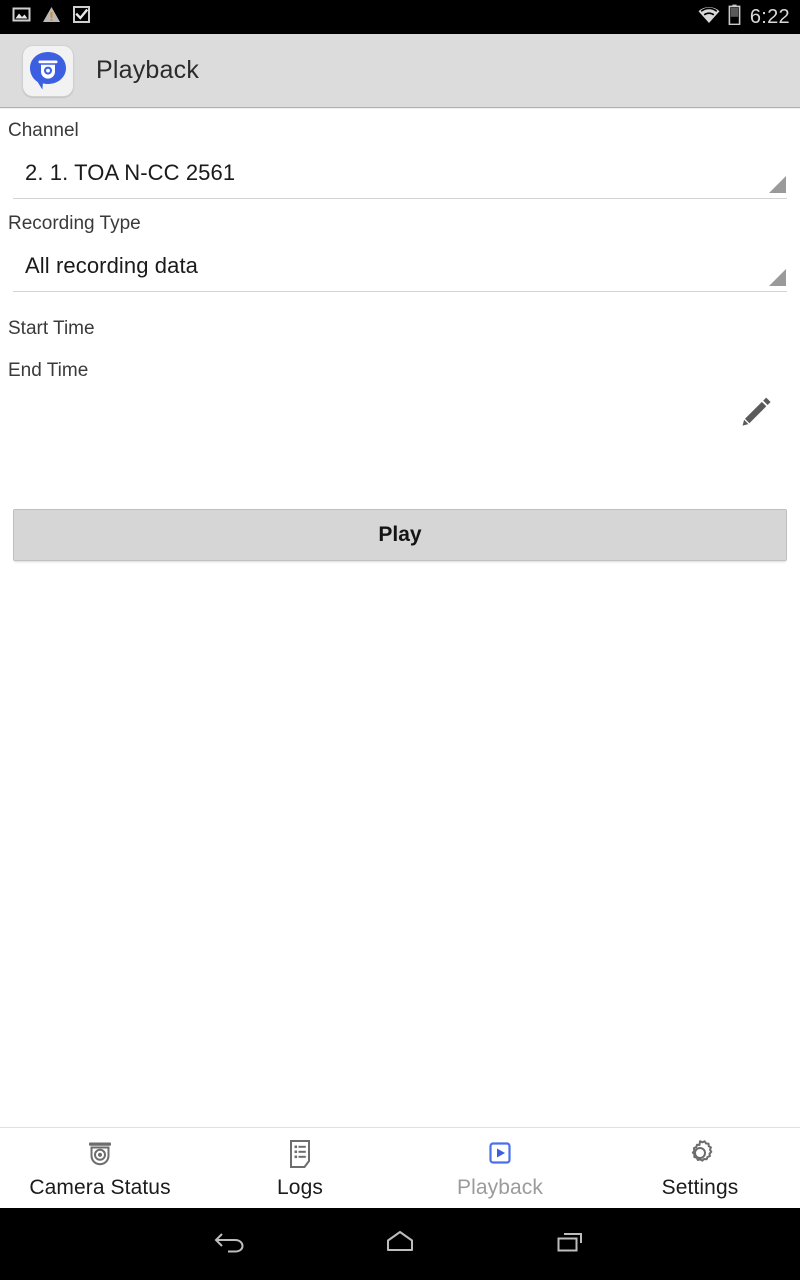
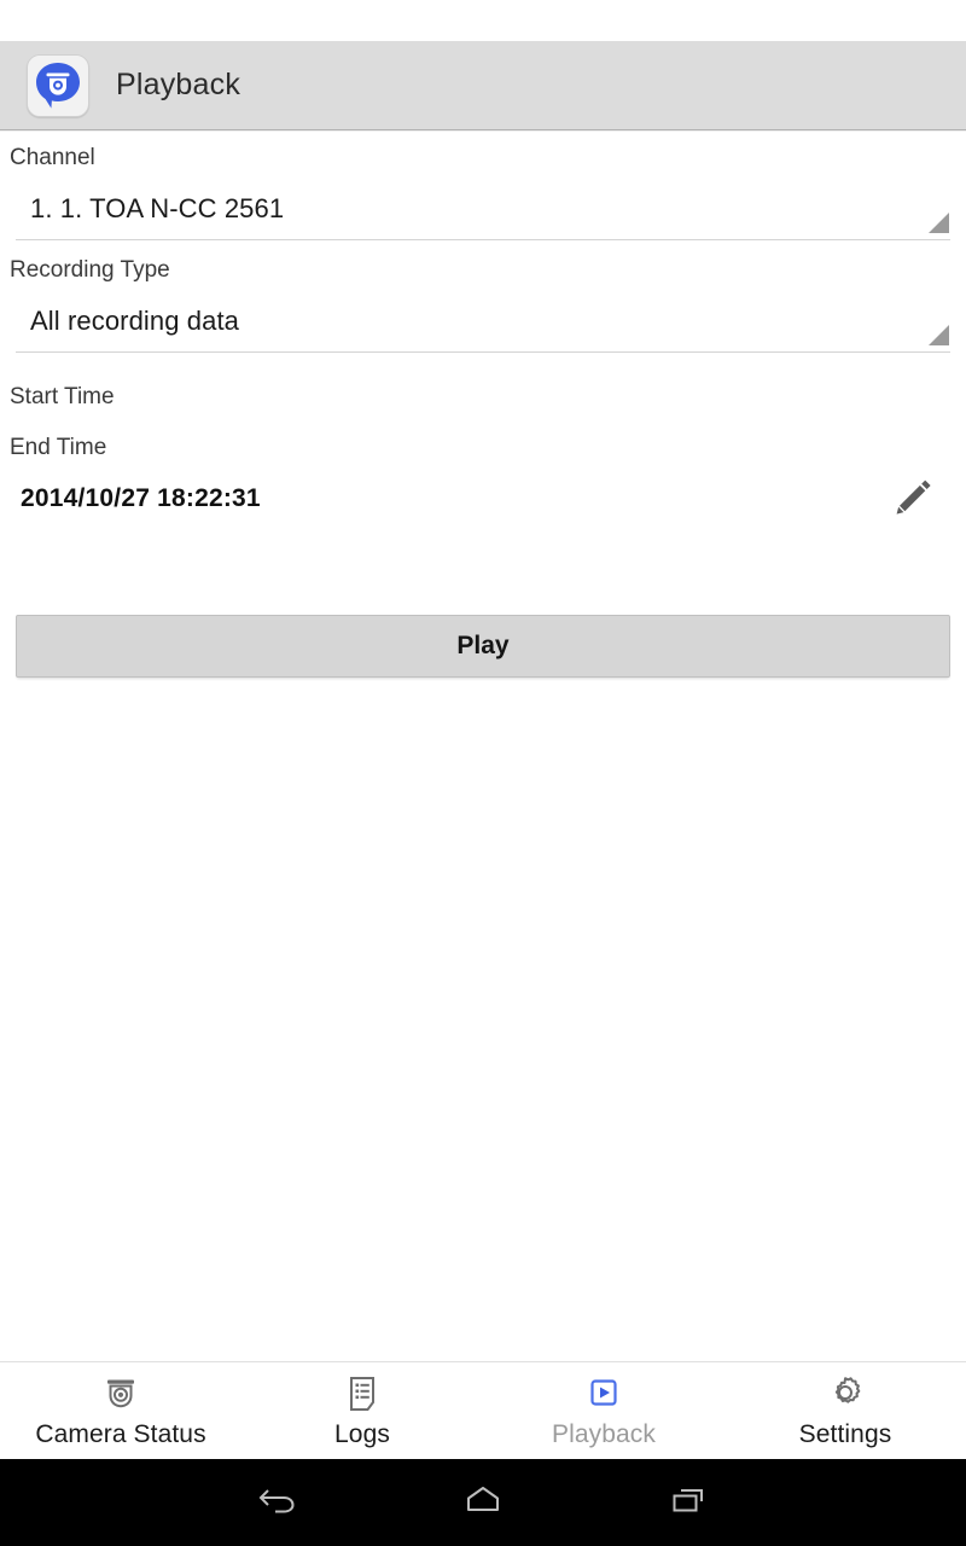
- 6:22
  Playback
  Channel
- 2. 1. TOA N-CC 2561
+ 1. 1. TOA N-CC 2561
  Recording Type
  All recording data
  Start Time
  End Time
+ 2014/10/27 18:22:31
  Play
  Camera Status
  Logs
  Playback
  Settings
